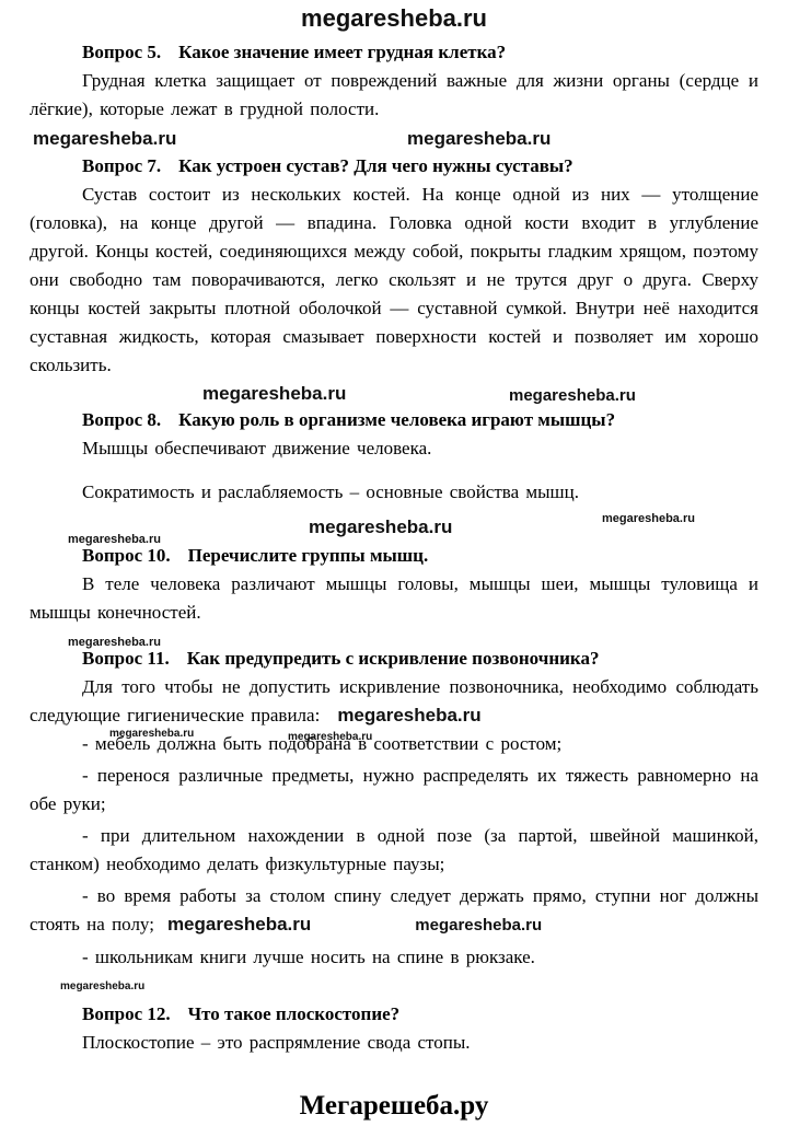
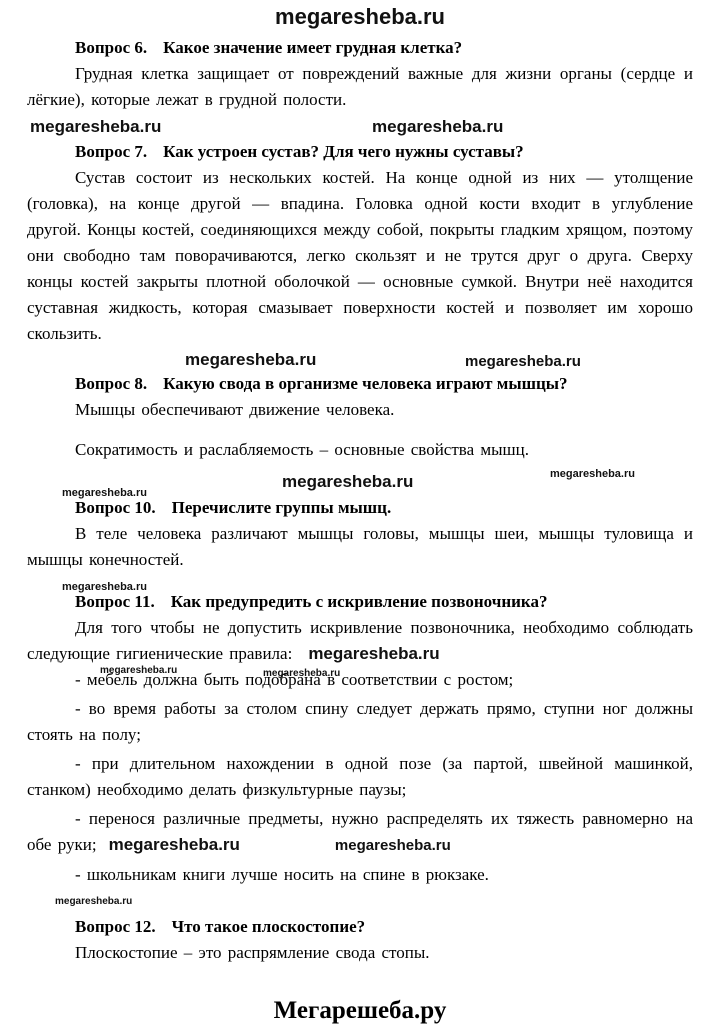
  megaresheba.ru
- Вопрос 5. Какое значение имеет грудная клетка?
+ Вопрос 6. Какое значение имеет грудная клетка?
  Грудная клетка защищает от повреждений важные для жизни органы (сердце и лёгкие), которые лежат в грудной полости.
  megaresheba.ru
  megaresheba.ru
  Вопрос 7. Как устроен сустав? Для чего нужны суставы?
- Сустав состоит из нескольких костей. На конце одной из них — утолщение (головка), на конце другой — впадина. Головка одной кости входит в углубление другой. Концы костей, соединяющихся между собой, покрыты гладким хрящом, поэтому они свободно там поворачиваются, легко скользят и не трутся друг о друга. Сверху концы костей закрыты плотной оболочкой — суставной сумкой. Внутри неё находится суставная жидкость, которая смазывает поверхности костей и позволяет им хорошо скользить.
+ Сустав состоит из нескольких костей. На конце одной из них — утолщение (головка), на конце другой — впадина. Головка одной кости входит в углубление другой. Концы костей, соединяющихся между собой, покрыты гладким хрящом, поэтому они свободно там поворачиваются, легко скользят и не трутся друг о друга. Сверху концы костей закрыты плотной оболочкой — основные сумкой. Внутри неё находится суставная жидкость, которая смазывает поверхности костей и позволяет им хорошо скользить.
  megaresheba.ru
  megaresheba.ru
- Вопрос 8. Какую роль в организме человека играют мышцы?
+ Вопрос 8. Какую свода в организме человека играют мышцы?
  Мышцы обеспечивают движение человека.
  Сократимость и раслабляемость – основные свойства мышц.
  megaresheba.ru
  megaresheba.ru
  megaresheba.ru
  Вопрос 10. Перечислите группы мышц.
  В теле человека различают мышцы головы, мышцы шеи, мышцы туловища и мышцы конечностей.
  megaresheba.ru
  Вопрос 11. Как предупредить с искривление позвоночника?
  Для того чтобы не допустить искривление позвоночника, необходимо соблюдать следующие гигиенические правила: megaresheba.ru
  - мебель должна быть подобрана в соответствии с ростом;
  megaresheba.ru
  megaresheba.ru
- - перенося различные предметы, нужно распределять их тяжесть равномерно на обе руки;
+ - во время работы за столом спину следует держать прямо, ступни ног должны стоять на полу;
  - при длительном нахождении в одной позе (за партой, швейной машинкой, станком) необходимо делать физкультурные паузы;
- - во время работы за столом спину следует держать прямо, ступни ног должны стоять на полу; megaresheba.ru megaresheba.ru
+ - перенося различные предметы, нужно распределять их тяжесть равномерно на обе руки; megaresheba.ru megaresheba.ru
  - школьникам книги лучше носить на спине в рюкзаке.
  megaresheba.ru
  Вопрос 12. Что такое плоскостопие?
  Плоскостопие – это распрямление свода стопы.
  Мегарешеба.ру
